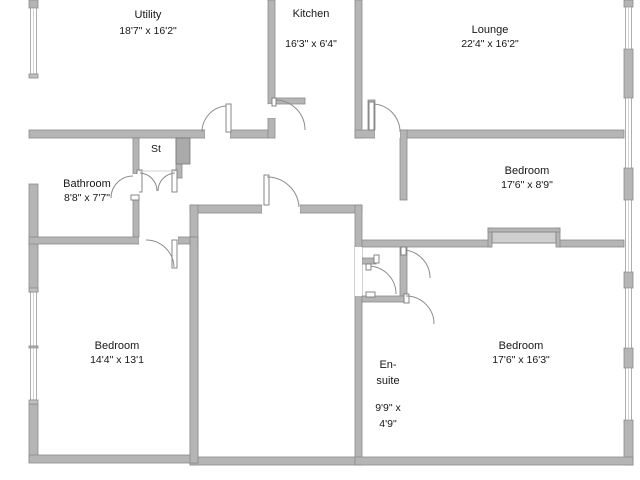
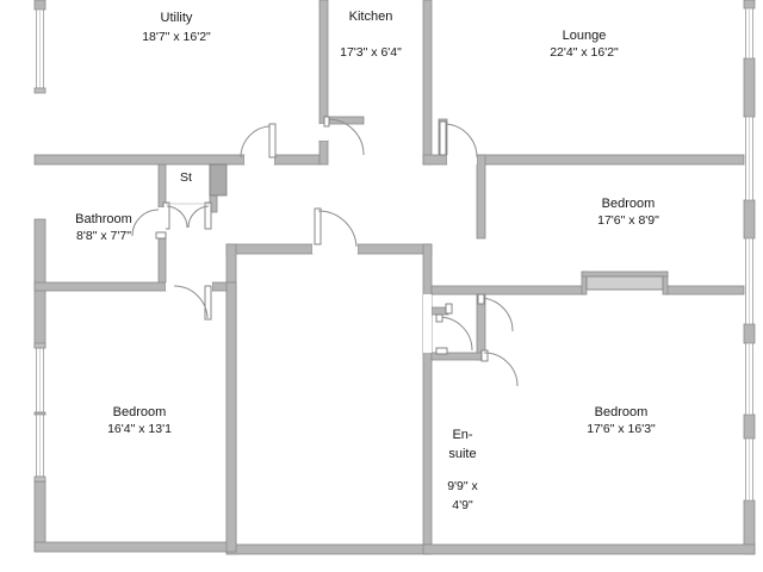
  Utility
  18'7" x 16'2"
  Kitchen
- 16'3" x 6'4"
+ 17'3" x 6'4"
  Lounge
  22'4" x 16'2"
  Bathroom
  8'8" x 7'7"
  St
  Bedroom
  17'6" x 8'9"
  Bedroom
- 14'4" x 13'1
+ 16'4" x 13'1
  Bedroom
  17'6" x 16'3"
  En-
  suite
  9'9" x
  4'9"
